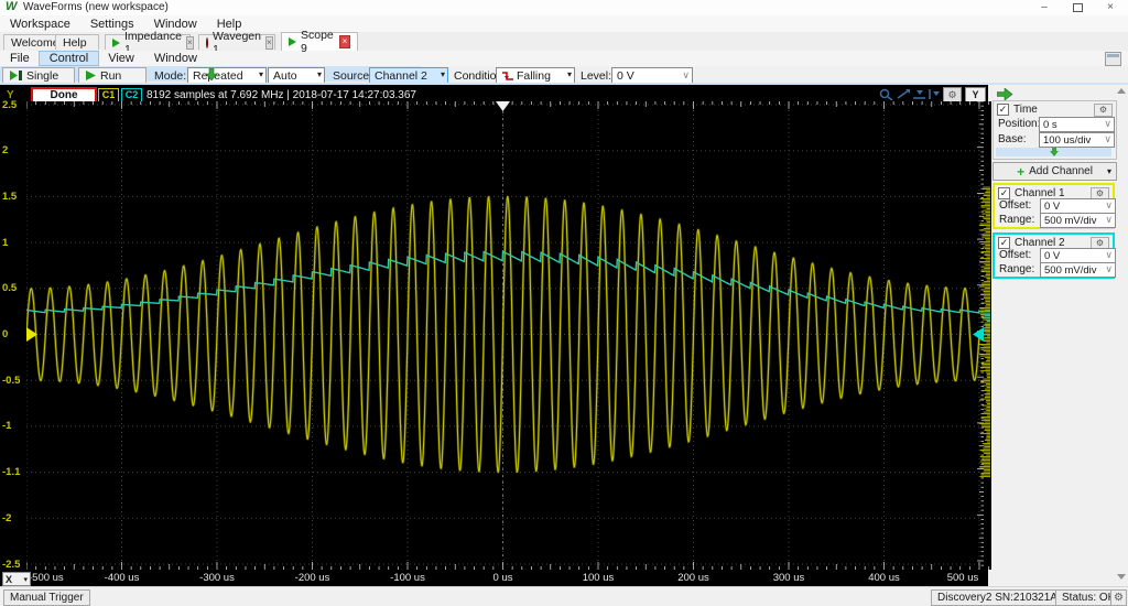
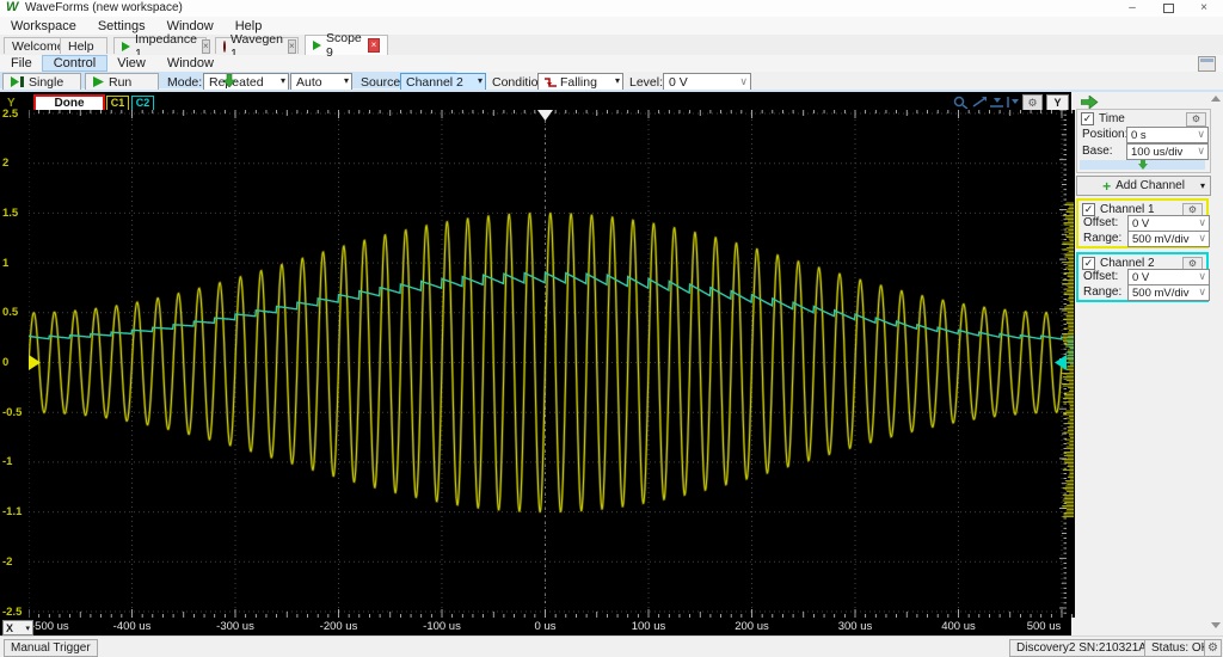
  W
  WaveForms (new workspace)
  –
  ×
  Workspace
  Settings
  Window
  Help
  Welcom
  Help
  Impedance 1
  ×
  Wavegen 1
  ×
  Scope 9
  ×
  File
  Control
  View
  Window
  Single
  Run
  Mode:
  Reeated
  ▾
  Auto
  ▾
  Source
  Channel 2
  ▾
  Conditio
  Falling
  ▾
  Level:
  0 V
  ∨
  Y
  Done
  C1
  C2
- 8192 samples at 7.692 MHz | 2018-07-17 14:27:03.367
  ⚙
  Y
  2.5
  2
  1.5
  1
  0.5
  0
  -0.5
  -1
  -1.1
  -2
  -2.5
  500 us
  -400 us
  -300 us
  -200 us
  -100 us
  0 us
  100 us
  200 us
  300 us
  400 us
  500 us
  X
  ✓
  Time
  ⚙
  Position
  0 s
  ∨
  Base:
  100 us/div
  ∨
  +
  Add Channel
  ▾
  ✓
  Channel 1
  ⚙
  Offset:
  0 V
  ∨
  Range:
  500 mV/div
  ∨
  ✓
  Channel 2
  ⚙
  Offset:
  0 V
  ∨
  Range:
  500 mV/div
  ∨
  Manual Trigger
  Discovery2 SN:210321A
  Status: O
  ⚙
